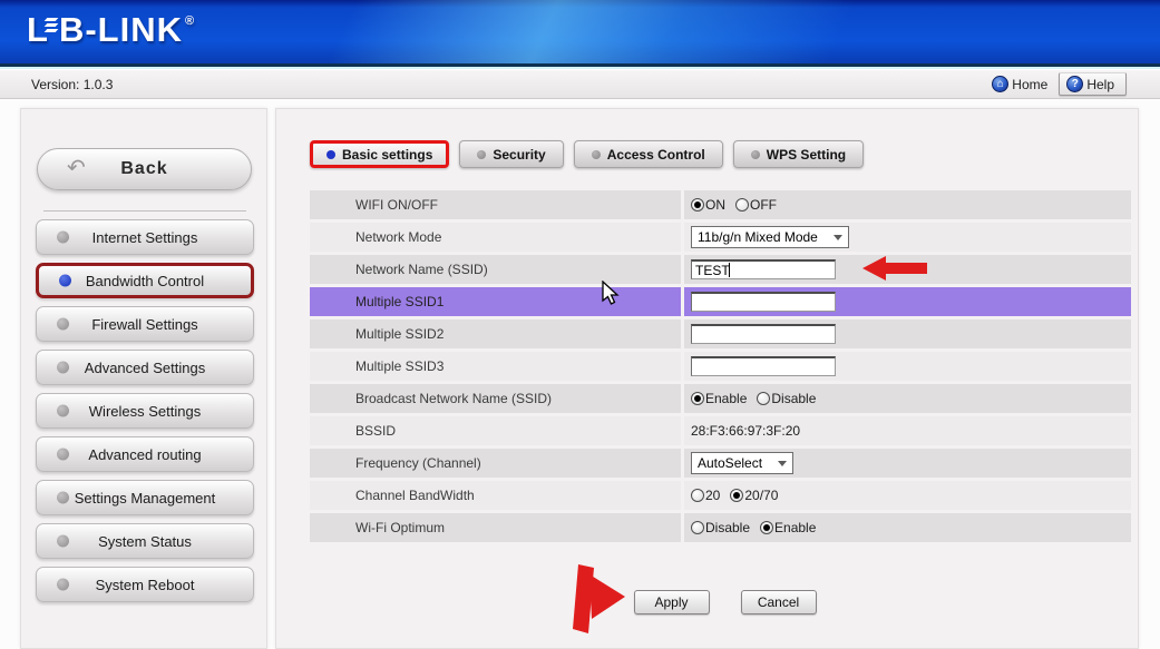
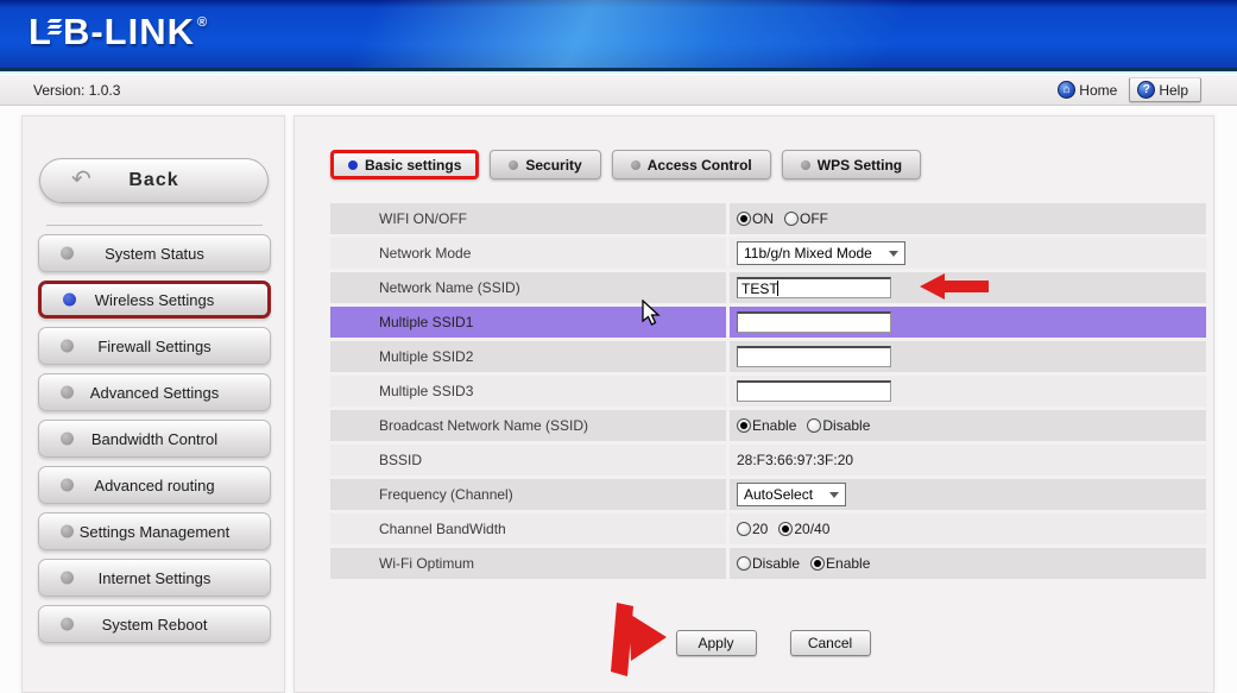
  L
  B-LINK
  ®
  Version: 1.0.3
  ⌂
  Home
  ?
  Help
  ↶
  Back
- Internet Settings
+ System Status
- Bandwidth Control
+ Wireless Settings
  Firewall Settings
  Advanced Settings
- Wireless Settings
+ Bandwidth Control
  Advanced routing
  Settings Management
- System Status
+ Internet Settings
  System Reboot
  Basic settings
  Security
  Access Control
  WPS Setting
  WIFI ON/OFF
  ON
  OFF
  Network Mode
  11b/g/n Mixed Mode
  Network Name (SSID)
  TEST
  Multiple SSID1
  Multiple SSID2
  Multiple SSID3
  Broadcast Network Name (SSID)
  Enable
  Disable
  BSSID
  28:F3:66:97:3F:20
  Frequency (Channel)
  AutoSelect
  Channel BandWidth
  20
- 20/70
+ 20/40
  Wi-Fi Optimum
  Disable
  Enable
  Apply
  Cancel
